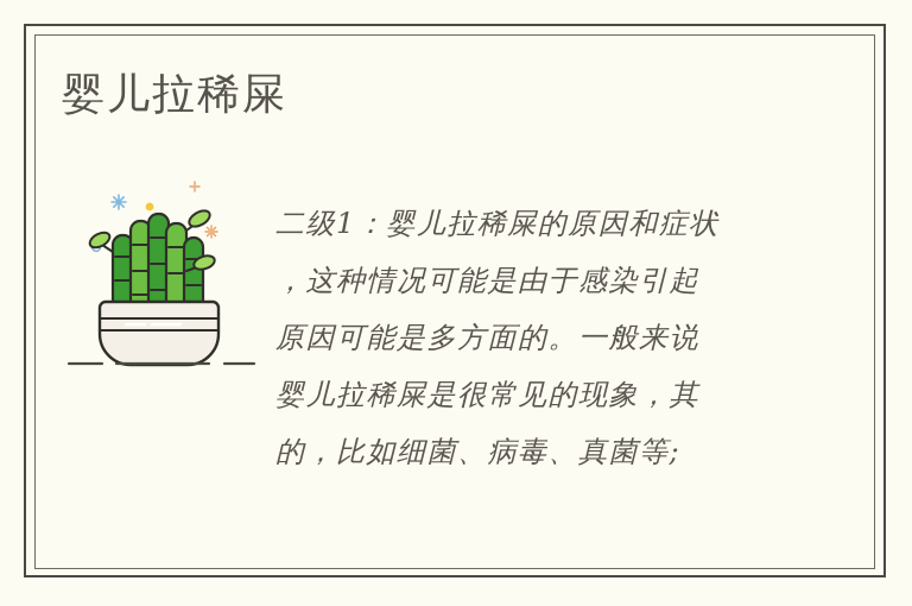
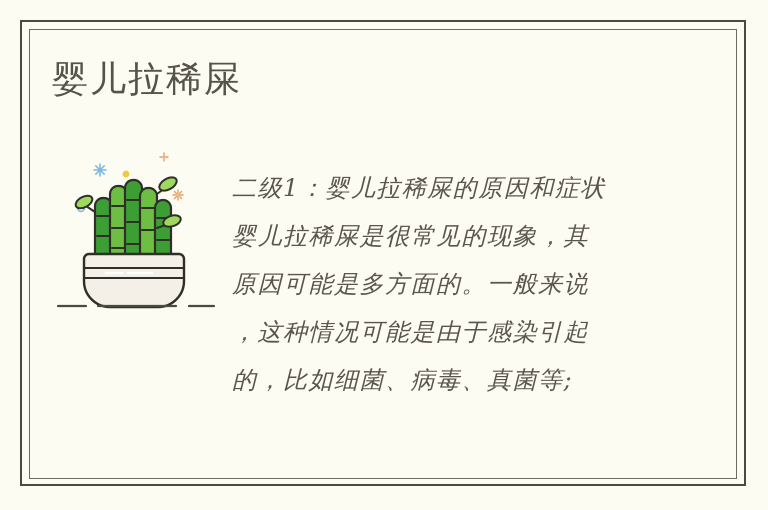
  婴儿拉稀屎
  二级1：婴儿拉稀屎的原因和症状
- ，这种情况可能是由于感染引起
+ 婴儿拉稀屎是很常见的现象，其
  原因可能是多方面的。一般来说
- 婴儿拉稀屎是很常见的现象，其
+ ，这种情况可能是由于感染引起
  的，比如细菌、病毒、真菌等;
